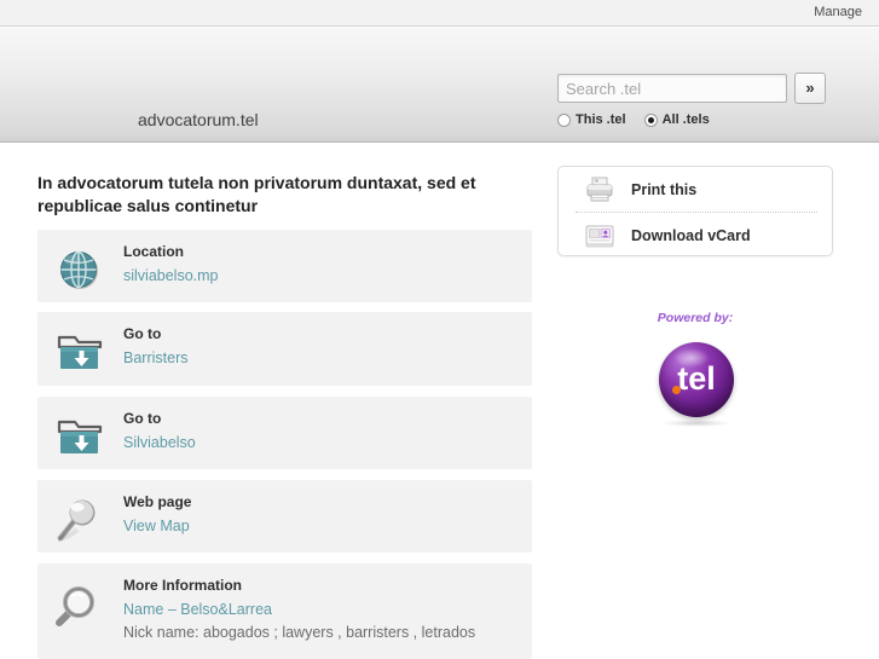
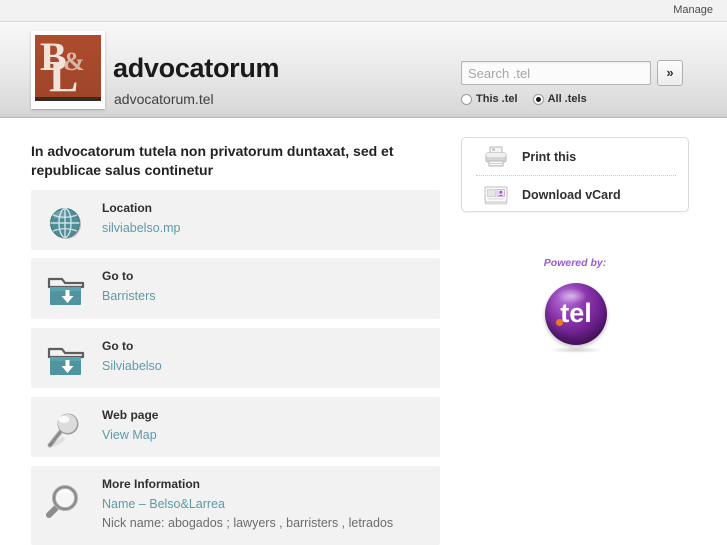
  Manage
+ B
+ &
+ L
+ advocatorum
  advocatorum.tel
  Search .tel
  »
  This .tel
  All .tels
  In advocatorum tutela non privatorum duntaxat, sed et republicae salus continetur
  Location
  silviabelso.mp
  Go to
  Barristers
  Go to
  Silviabelso
  Web page
  View Map
  More Information
  Name – Belso&Larrea
  Nick name: abogados ; lawyers , barristers , letrados
  Print this
  Download vCard
  Powered by:
  tel
